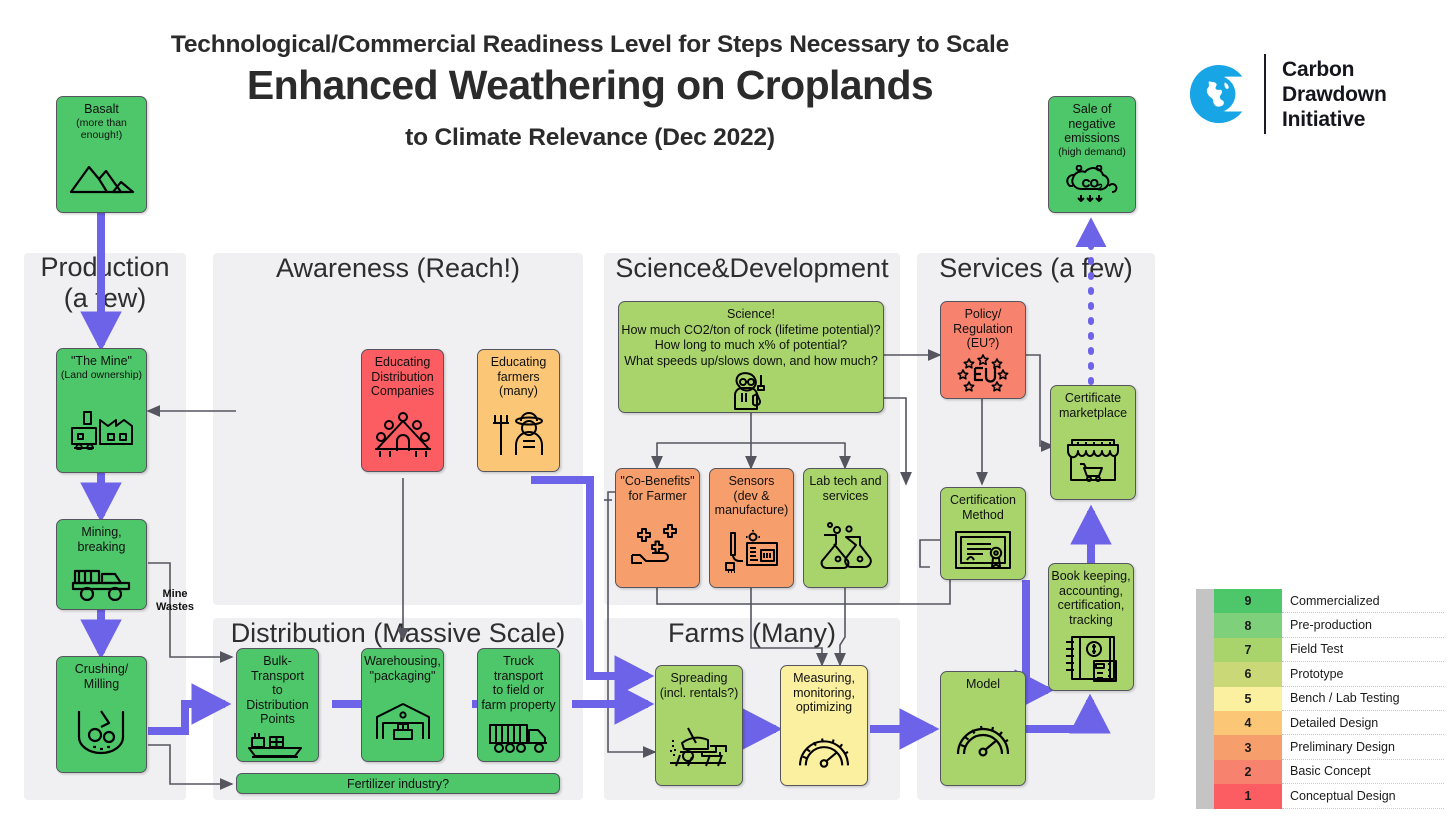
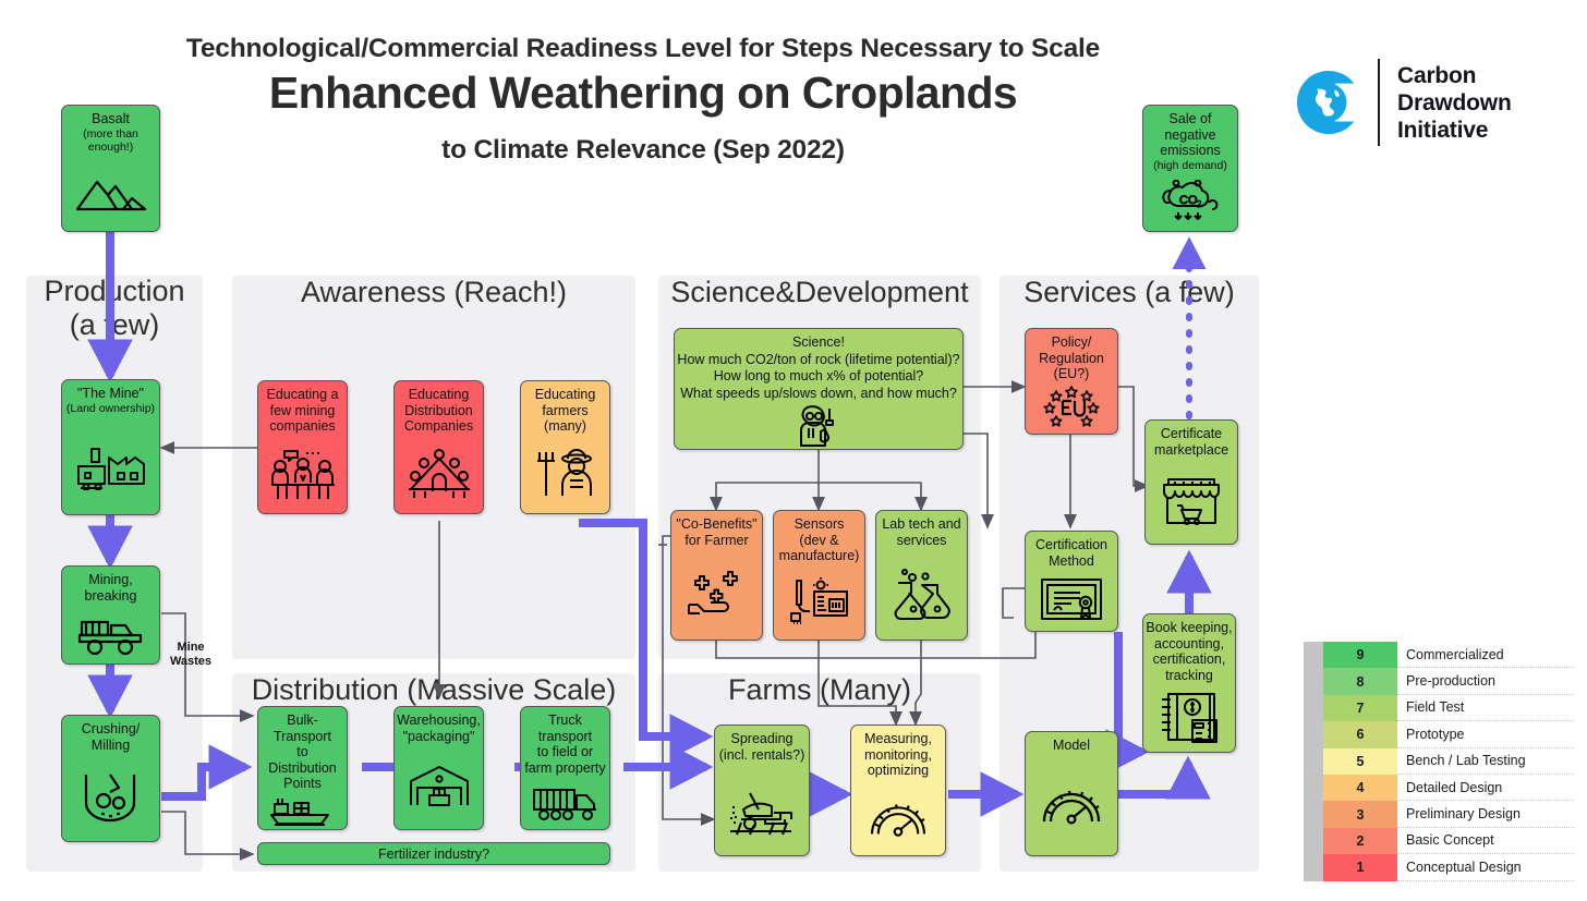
  Technological/Commercial Readiness Level for Steps Necessary to Scale
  Enhanced Weathering on Croplands
- to Climate Relevance (Dec 2022)
+ to Climate Relevance (Sep 2022)
  Carbon
  Drawdown
  Initiative
  Prodction
  (aew)
  Awareness (Reach!)
  Science&Development
  Services (a few)
  Distribution (Massive Scale)
  Farms (Many)
  Basalt
  (more than
  enough!)
  "The Mine"
  (Land ownership)
  Mining,
  breaking
  Crushing/
  Milling
  Mine
  Wastes
+ Educating a
+ few mining
+ companies
  Educating
  Distribution
  Companies
  Educating
  farmers
  (many)
  Bulk-Transport
  to
  Distribution
  Points
  Warehousing,
  "packaging"
  Truck transport
  to field or
  farm property
  Fertilizer industry?
  Science!
  How much CO2/ton of rock (lifetime potential)?
  How long to much x% of potential?
  What speeds up/slows down, and how much?
  "Co-Benefits"
  for Farmer
  Sensors
  (dev &
  manufacture)
  Lab tech and
  services
  Policy/
  Regulation
  (EU?)
  Certification
  Method
  Certificate
  marketplace
  Book keeping,
  accounting,
  certification,
  tracking
  Model
  Spreading
  (incl. rentals?)
  Measuring,
  monitoring,
  optimizing
  Sale of
  negative
  emissions
  (high demand)
  CO
  2
  9
  Commercialized
  8
  Pre-production
  7
  Field Test
  6
  Prototype
  5
  Bench / Lab Testing
  4
  Detailed Design
  3
  Preliminary Design
  2
  Basic Concept
  1
  Conceptual Design
